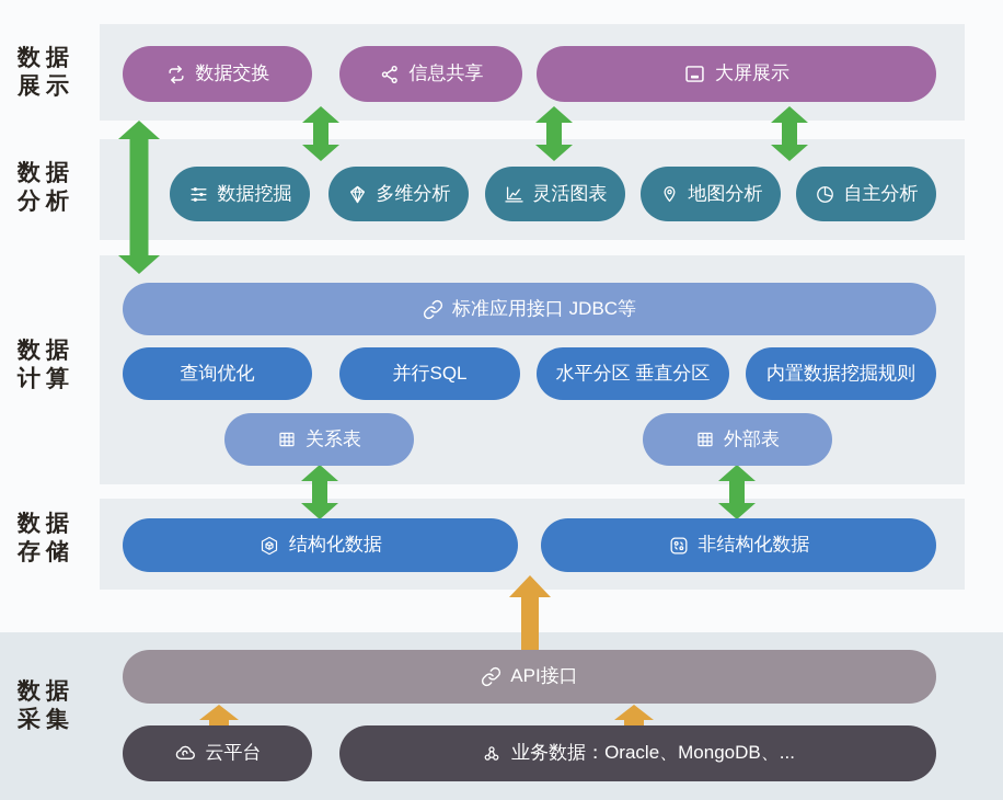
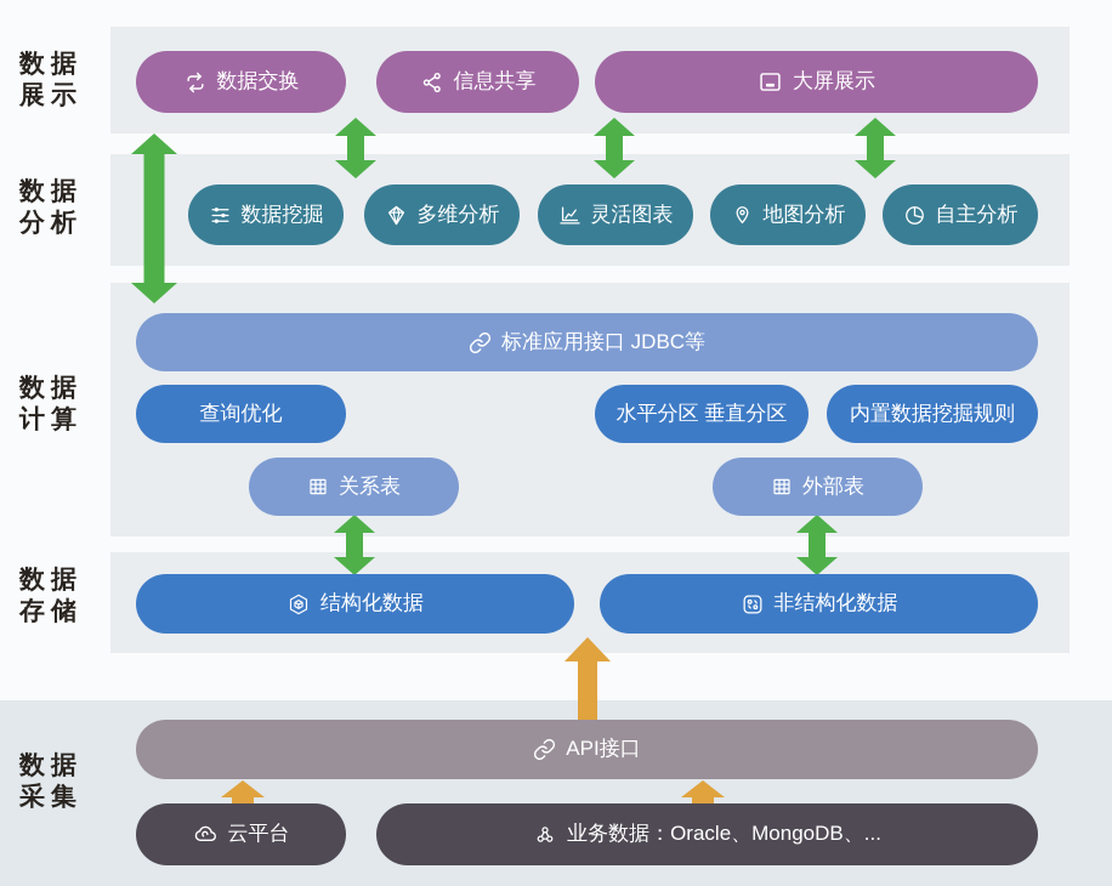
  数据
  展示
  数据
  分析
  数据
  计算
  数据
  存储
  数据
  采集
  数据交换
  信息共享
  大屏展示
  数据挖掘
  多维分析
  灵活图表
  地图分析
  自主分析
  标准应用接口 JDBC等
  查询优化
- 并行SQL
  水平分区 垂直分区
  内置数据挖掘规则
  关系表
  外部表
  结构化数据
  非结构化数据
  API接口
  云平台
  业务数据：Oracle、MongoDB、...
